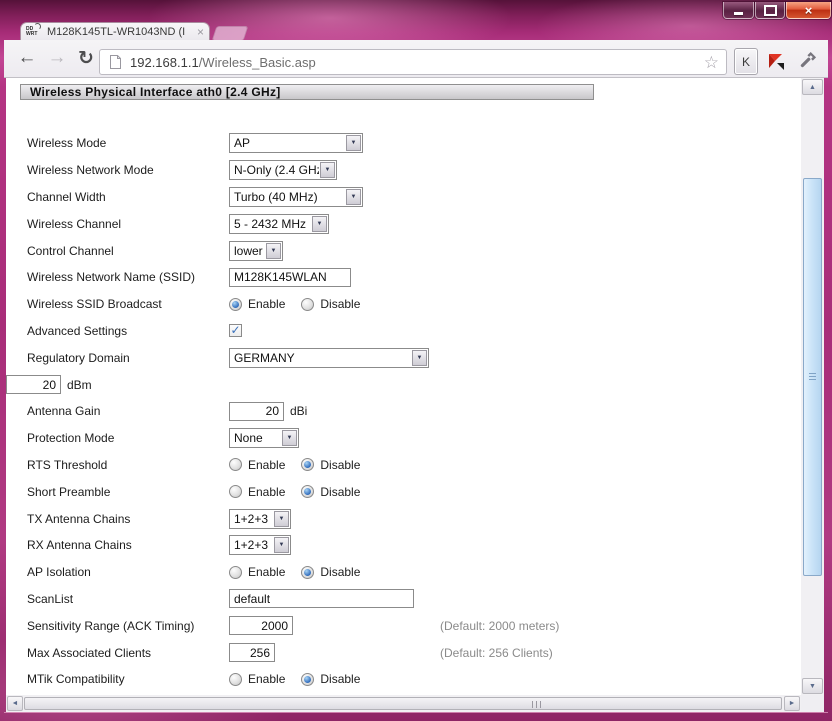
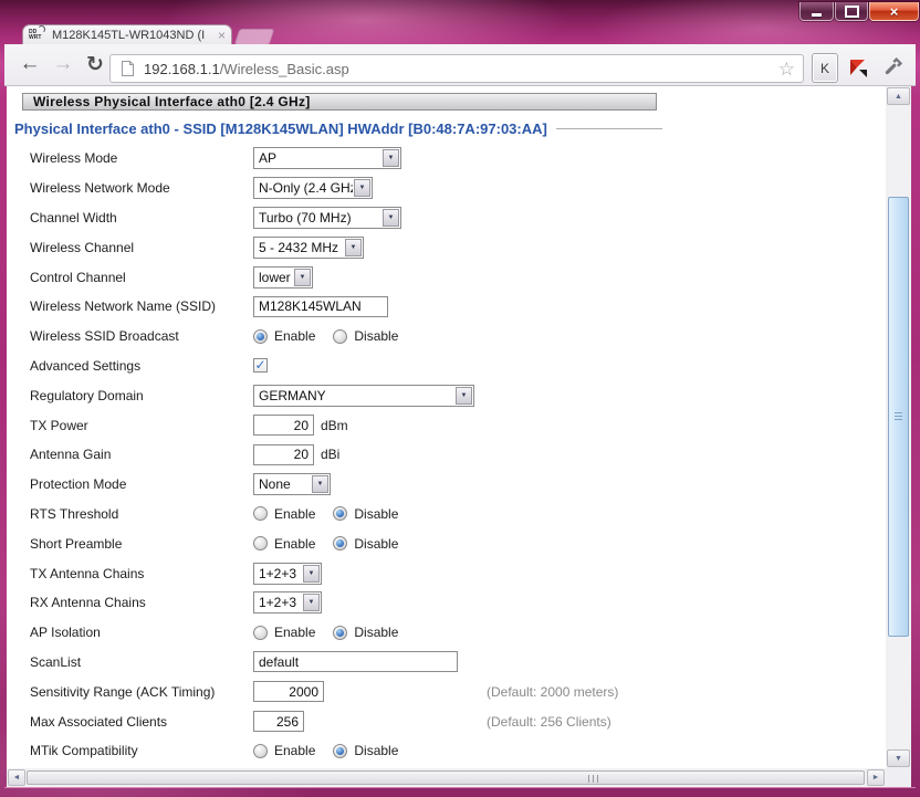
  M128K145TL-WR1043ND (I
  ×
  ×
  ←
  →
  ↻
  192.168.1.1/Wireless_Basic.asp
  ☆
  K
  Wireless Physical Interface ath0 [2.4 GHz]
+ Physical Interface ath0 - SSID [M128K145WLAN] HWAddr [B0:48:7A:97:03:AA]
  Wireless Mode
  AP
  Wireless Network Mode
  N-Only (2.4 GH
  Channel Width
- Turbo (40 MHz)
+ Turbo (70 MHz)
  Wireless Channel
  5 - 2432 MHz
  Control Channel
  lower
  Wireless Network Name (SSID)
  M128K145WLAN
  Wireless SSID Broadcast
  Enable
  Disable
  Advanced Settings
  ✓
  Regulatory Domain
  GERMANY
+ TX Power
  20
  dBm
  Antenna Gain
  20
  dBi
  Protection Mode
  None
  RTS Threshold
  Enable
  Disable
  Short Preamble
  Enable
  Disable
  TX Antenna Chains
  1+2+3
  RX Antenna Chains
  1+2+3
  AP Isolation
  Enable
  Disable
  ScanList
  default
  Sensitivity Range (ACK Timing)
  2000
  (Default: 2000 meters)
  Max Associated Clients
  256
  (Default: 256 Clients)
  MTik Compatibility
  Enable
  Disable
